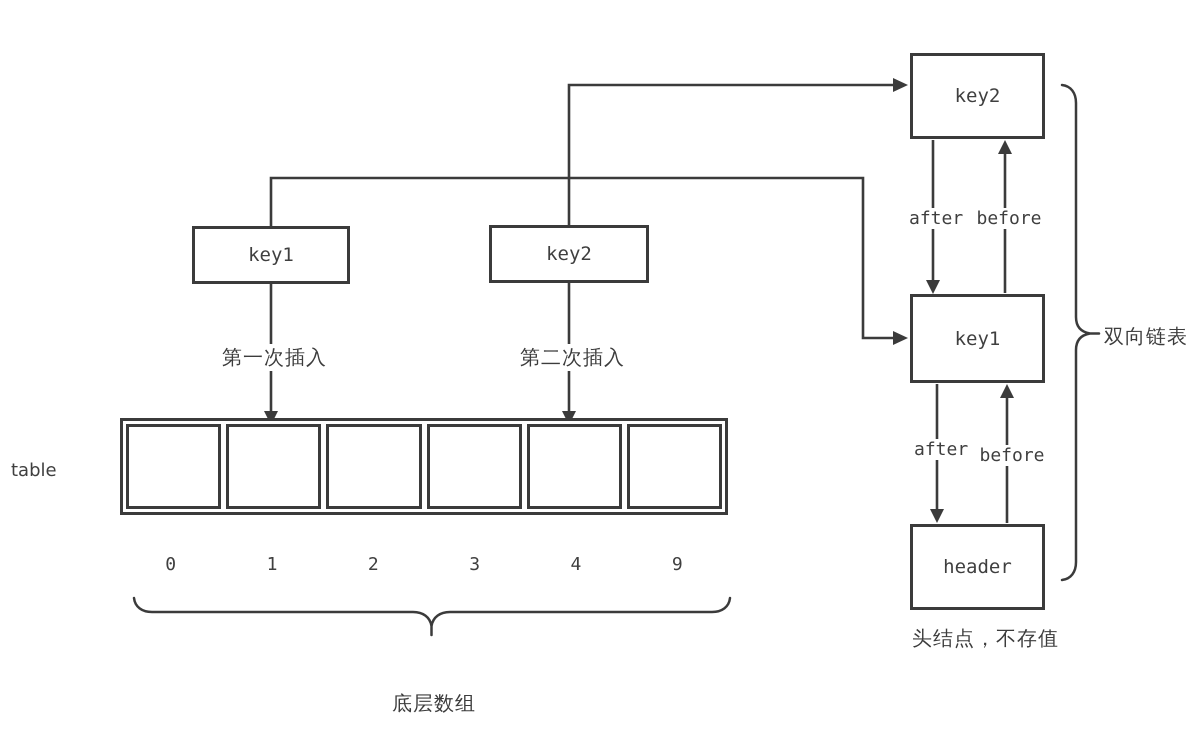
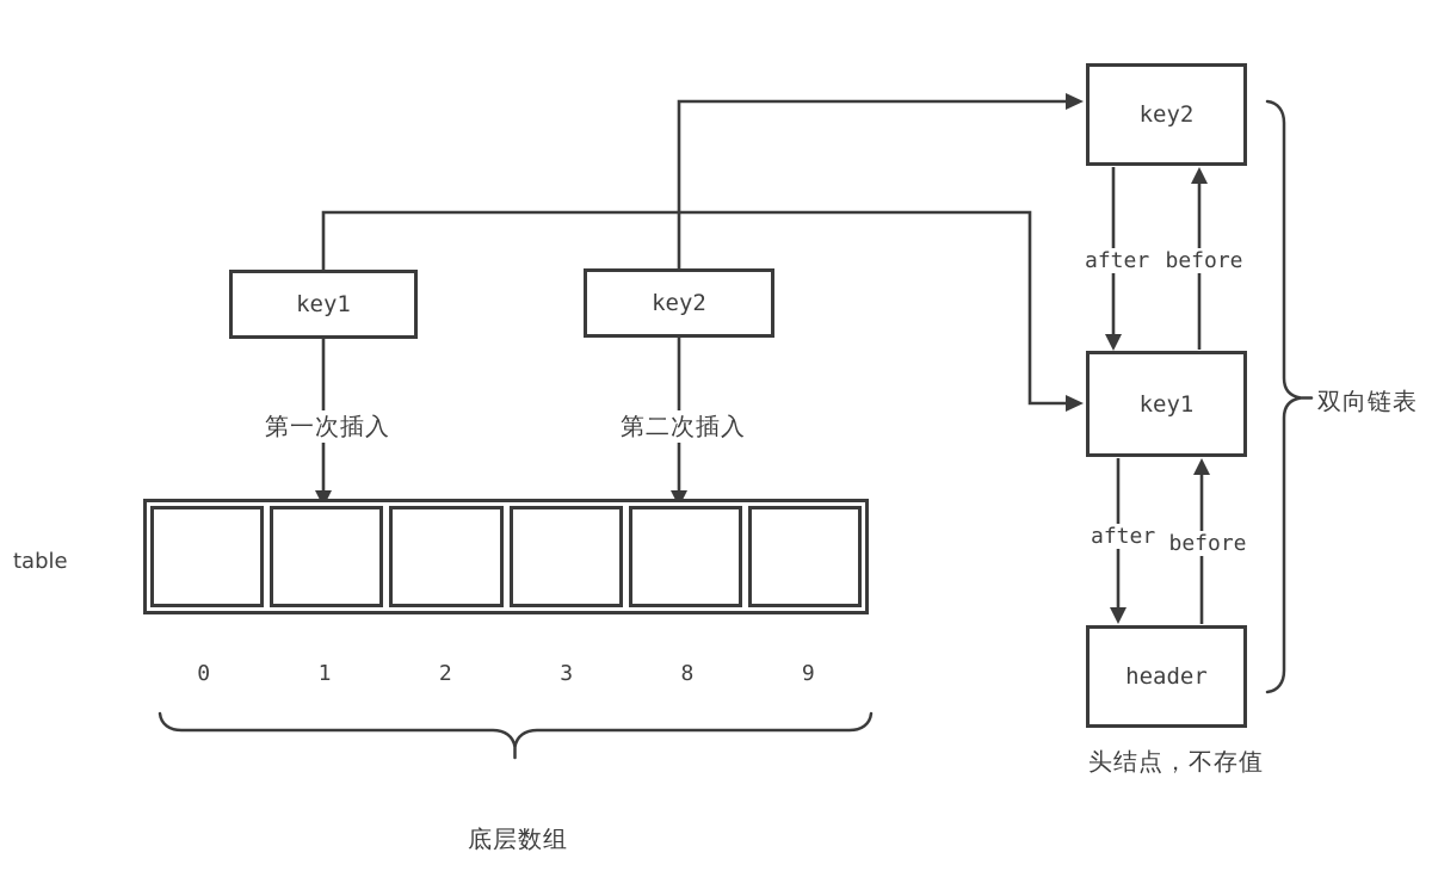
  key1
  key2
  第一次插入
  第二次插入
  table
  0
  1
  2
  3
- 4
+ 8
  9
  底层数组
  key2
  key1
  header
  after
  before
  after
  before
  双向链表
  头结点，不存值
